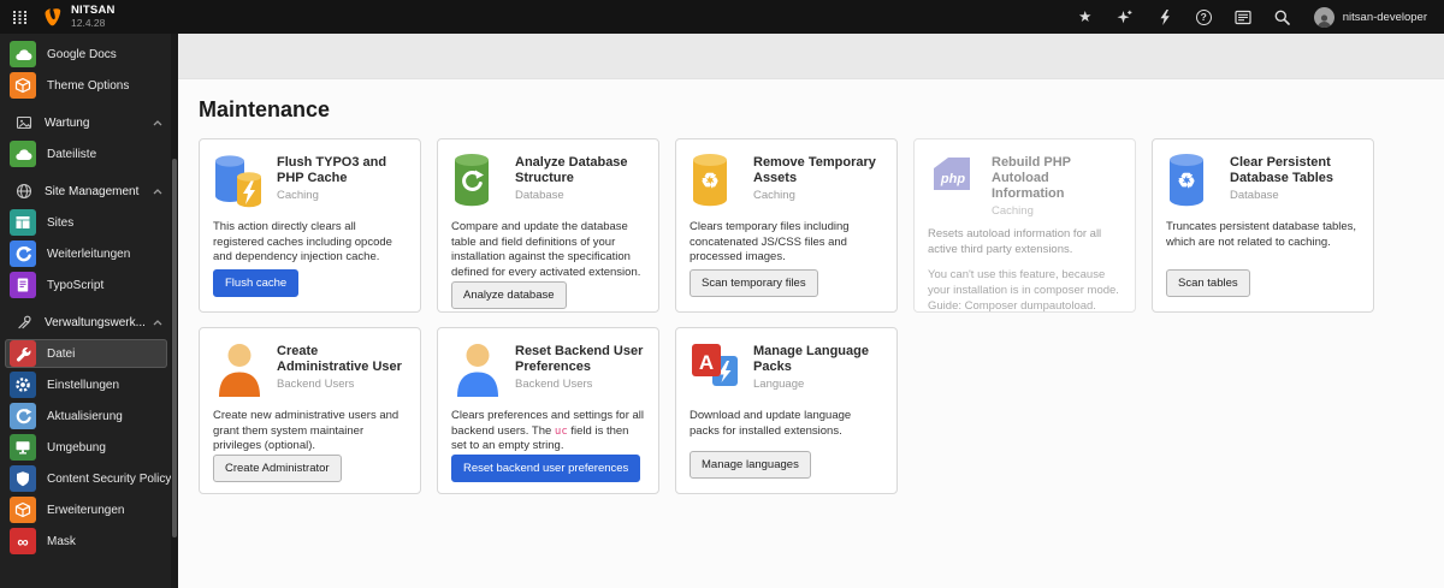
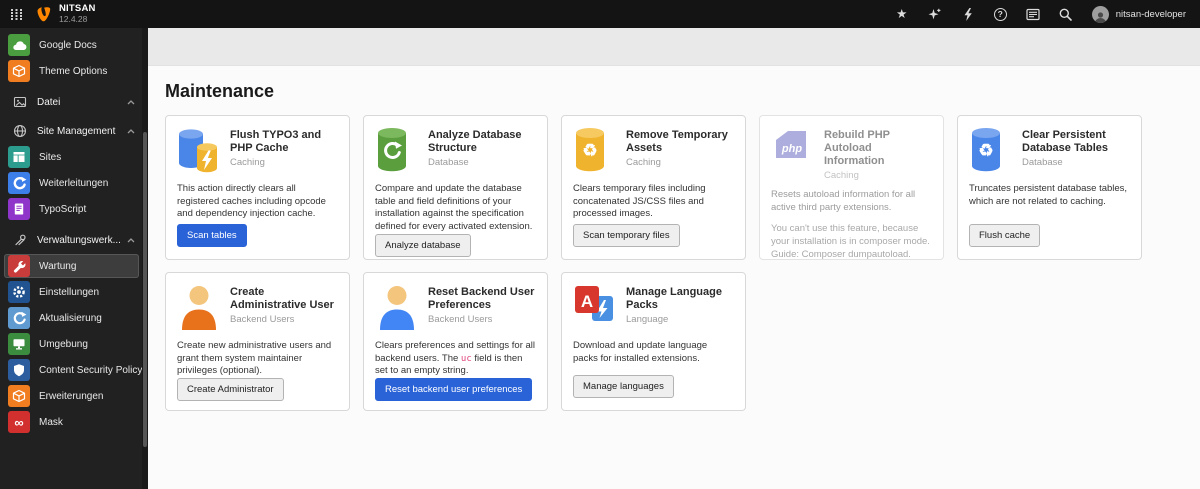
  NITSAN
  12.4.28
  ★
  ?
  nitsan-developer
  Google Docs
  Theme Options
- Wartung
+ Datei
- Dateiliste
  Site Management
  Sites
  Weiterleitungen
  TypoScript
  Verwaltungswerk...
- Datei
+ Wartung
  Einstellungen
  Aktualisierung
  Umgebung
  Content Security Policy
  Erweiterungen
  ∞
  Mask
  Maintenance
  Flush TYPO3 and PHP Cache
  Caching
  This action directly clears all registered caches including opcode and dependency injection cache.
- Flush cache
+ Scan tables
  Analyze Database Structure
  Database
  Compare and update the database table and field definitions of your installation against the specification defined for every activated extension.
  Analyze database
  ♻
  Remove Temporary Assets
  Caching
  Clears temporary files including concatenated JS/CSS files and processed images.
  Scan temporary files
  php
  Rebuild PHP Autoload Information
  Caching
  Resets autoload information for all active third party extensions.
  You can't use this feature, because your installation is in composer mode. Guide: Composer dumpautoload.
  ♻
  Clear Persistent Database Tables
  Database
  Truncates persistent database tables, which are not related to caching.
- Scan tables
+ Flush cache
  Create Administrative User
  Backend Users
  Create new administrative users and grant them system maintainer privileges (optional).
  Create Administrator
  Reset Backend User Preferences
  Backend Users
  Clears preferences and settings for all backend users. The uc field is then set to an empty string.
  Reset backend user preferences
  A
  Manage Language Packs
  Language
  Download and update language packs for installed extensions.
  Manage languages
